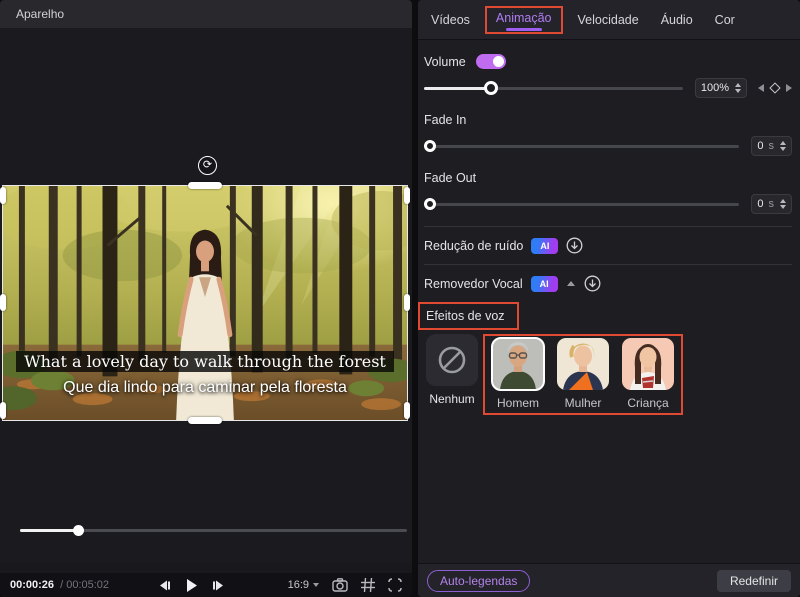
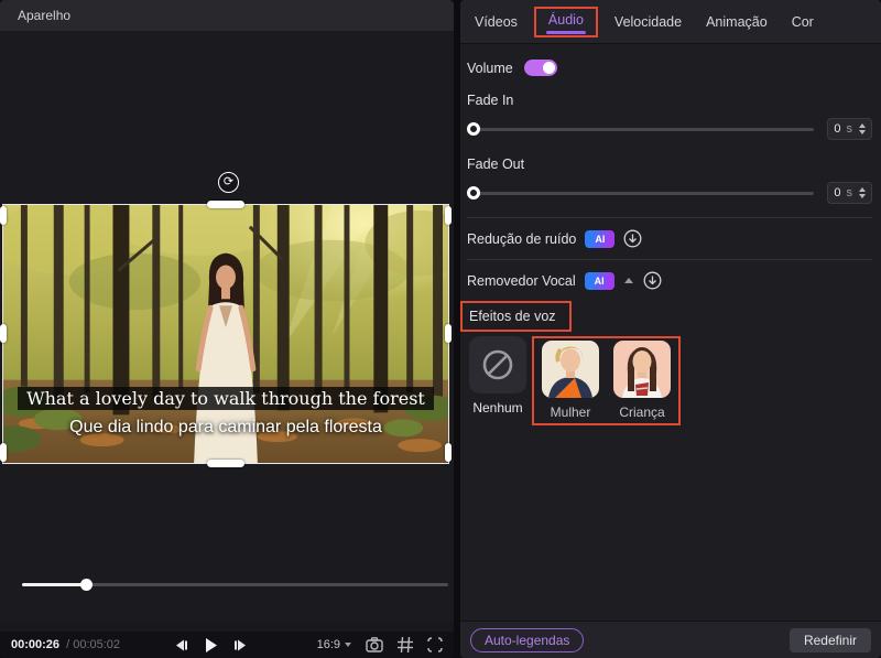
  Aparelho
  ⟳
  What a lovely day to walk through the forest
  Que dia lindo para caminar pela floresta
  00:00:26 / 00:05:02
  16:9
  Vídeos
- Animação
+ Áudio
  Velocidade
- Áudio
+ Animação
  Cor
  Volume
- 100%
  Fade In
  0
  s
  Fade Out
  0
  s
  Redução de ruído
  AI
  Removedor Vocal
  AI
  Efeitos de voz
  Nenhum
- Homem
  Mulher
  Criança
  Auto-legendas
  Redefinir
